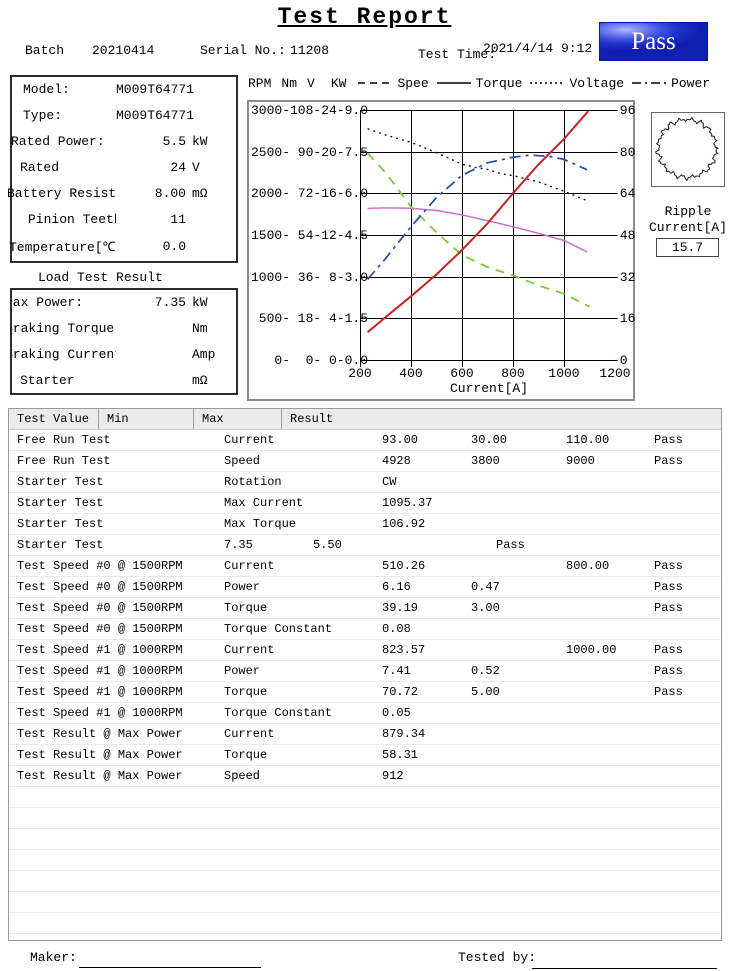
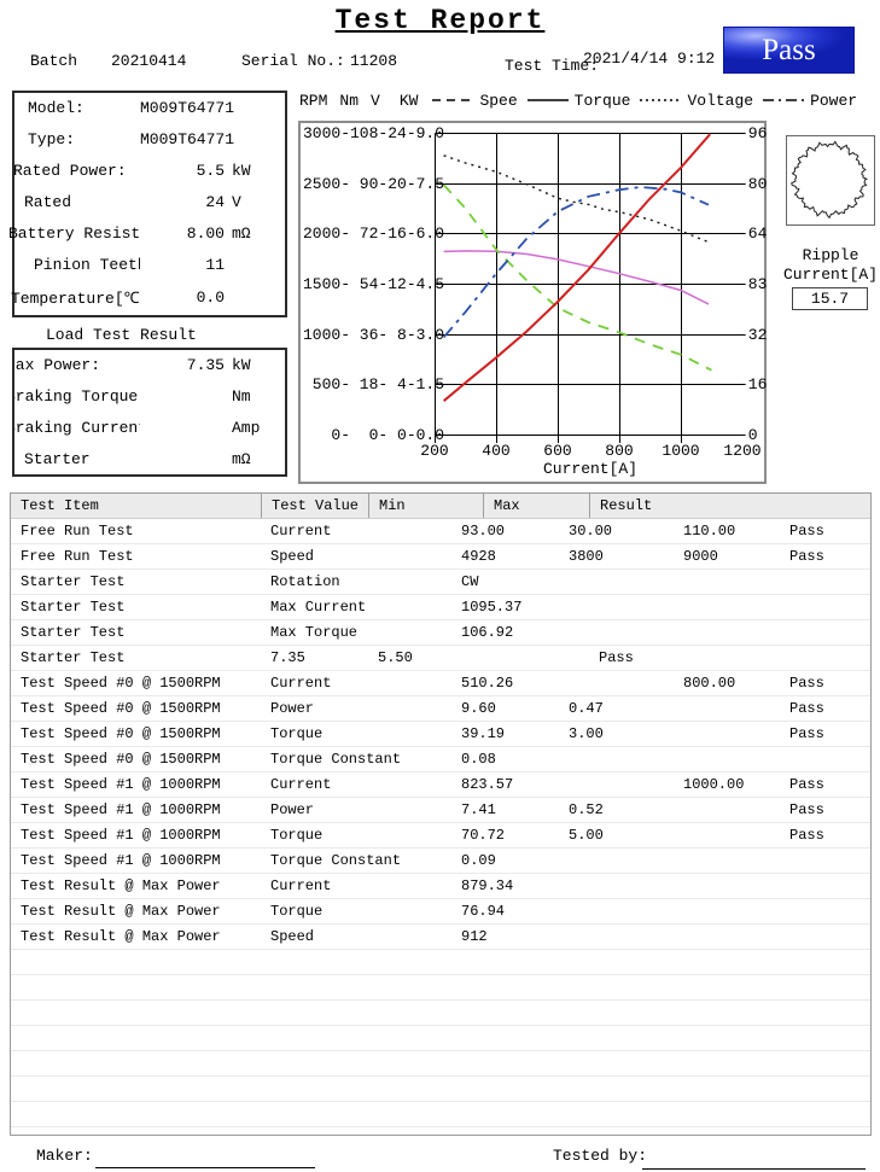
  Test Report
  Batch
  20210414
  Serial No.:
  11208
  Test Time:
  2021/4/14 9:12
  Pass
  Model:
  M009T64771
  Type:
  M009T64771
  Rated Power:
  5.5
  kW
  Rated
  24
  V
  Battery Resist
  8.00
  mΩ
  Pinion Teet
  11
  Temperature[℃
  0.0
  Load Test Result
  ax Power:
  7.35
  kW
  raking Torque
  Nm
  raking Curren
  Amp
  Starter
  mΩ
  RPM
  Nm
  V
  KW
  Spee
  Torque
  Voltage
  Power
  3000-108-24-9.
  2500- 90-20-7.
  2000- 72-16-6.
  1500- 54-12-4.
  1000- 36- 8-3.
  500- 18- 4-1.
  0- 0- 0-0.
  -96
  -80
  -64
- -48
+ -83
  -32
  -16
  -0
  200
  400
  600
  800
  1000
  1200
  Current[A]
  Ripple
  Current[A]
  15.7
+ Test Item
  Test Value
  Min
  Max
  Result
  Free Run Test
  Current
  93.00
  30.00
  110.00
  Pass
  Free Run Test
  Speed
  4928
  3800
  9000
  Pass
  Starter Test
  Rotation
  CW
  Starter Test
  Max Current
  1095.37
  Starter Test
  Max Torque
  106.92
  Starter Test
  7.35
  5.50
  Pass
  Test Speed #0 @ 1500RPM
  Current
  510.26
  800.00
  Pass
  Test Speed #0 @ 1500RPM
  Power
- 6.16
+ 9.60
  0.47
  Pass
  Test Speed #0 @ 1500RPM
  Torque
  39.19
  3.00
  Pass
  Test Speed #0 @ 1500RPM
  Torque Constant
  0.08
  Test Speed #1 @ 1000RPM
  Current
  823.57
  1000.00
  Pass
  Test Speed #1 @ 1000RPM
  Power
  7.41
  0.52
  Pass
  Test Speed #1 @ 1000RPM
  Torque
  70.72
  5.00
  Pass
  Test Speed #1 @ 1000RPM
  Torque Constant
- 0.05
+ 0.09
  Test Result @ Max Power
  Current
  879.34
  Test Result @ Max Power
  Torque
- 58.31
+ 76.94
  Test Result @ Max Power
  Speed
  912
  Maker:
  Tested by:
